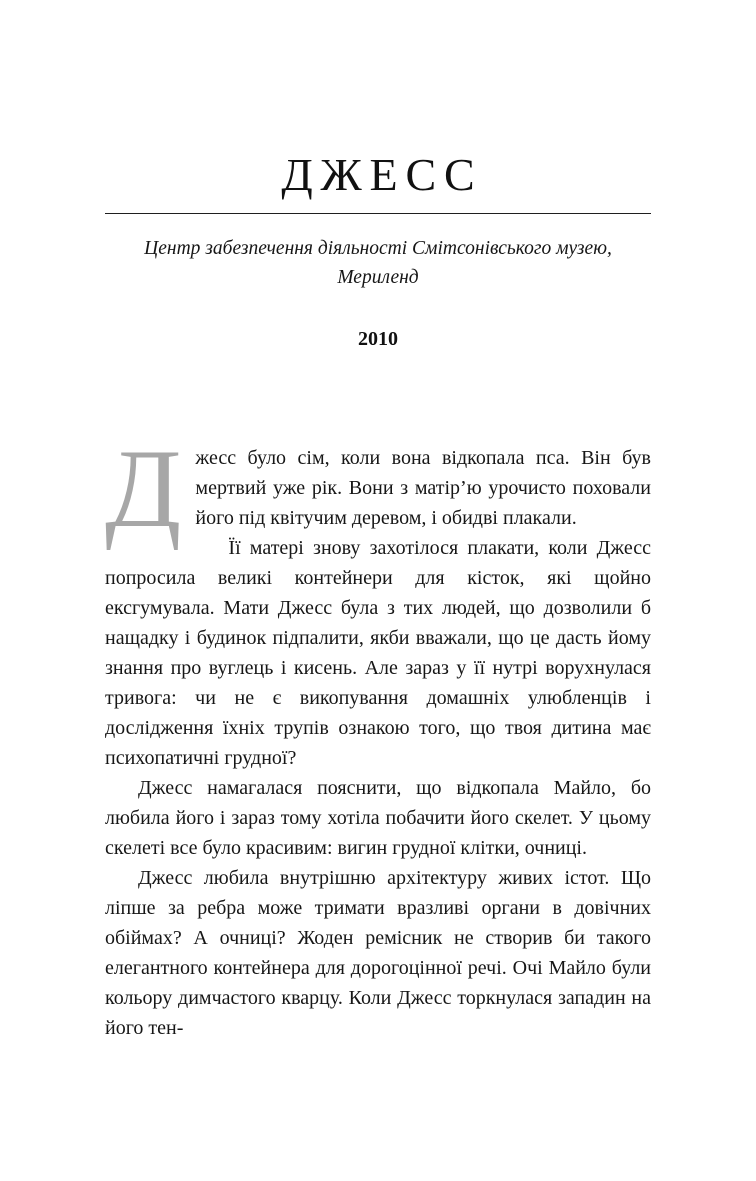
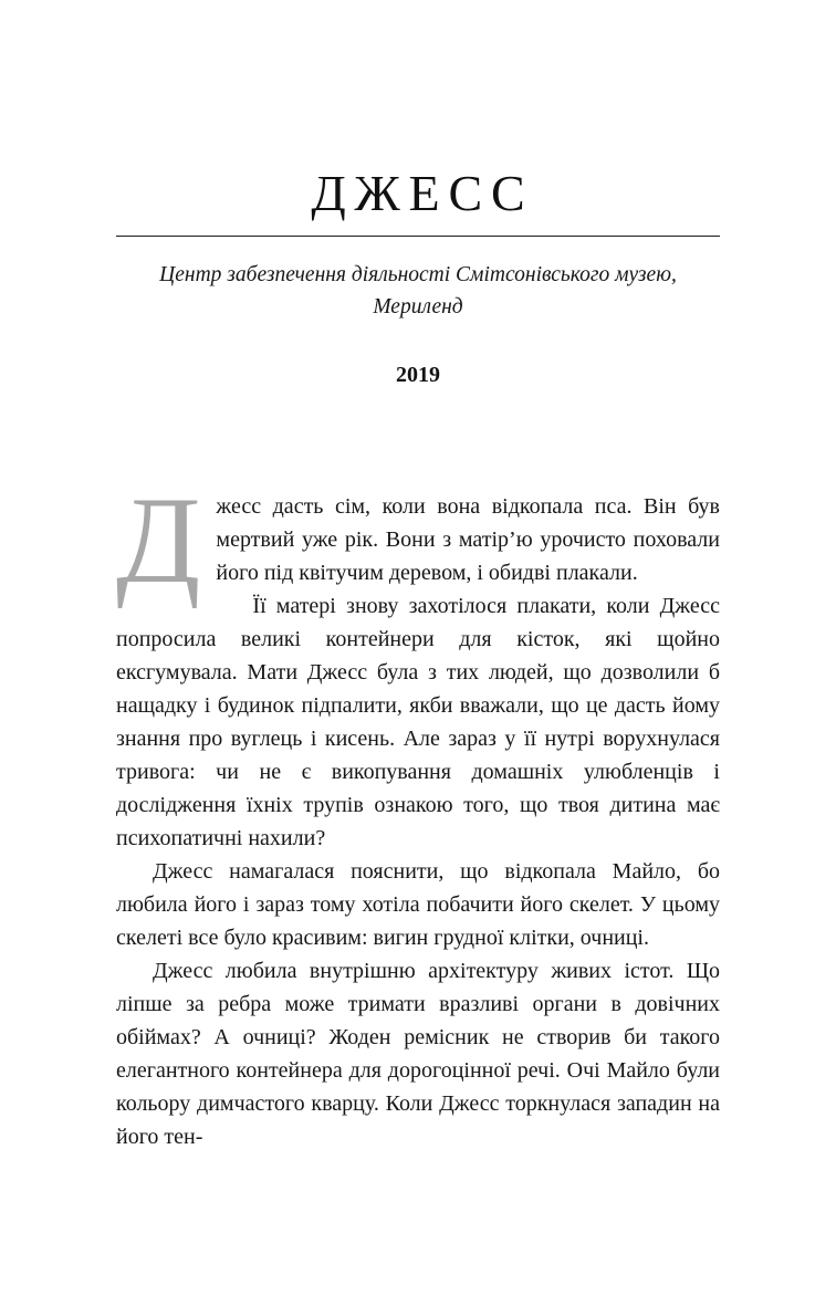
  ДЖЕСС
  Центр забезпечення діяльності Смітсонівського музею,
  Мериленд
- 2010
+ 2019
  Д
- жесс було сім, коли вона відкопала пса. Він був мертвий уже рік. Вони з матір’ю урочисто поховали його під квітучим деревом, і обидві плакали.
+ жесс дасть сім, коли вона відкопала пса. Він був мертвий уже рік. Вони з матір’ю урочисто поховали його під квітучим деревом, і обидві плакали.
- Її матері знову захотілося плакати, коли Джесс попросила великі контейнери для кісток, які щойно ексгумувала. Мати Джесс була з тих людей, що дозволили б нащадку і будинок підпалити, якби вважали, що це дасть йому знання про вуглець і кисень. Але зараз у її нутрі ворухнулася тривога: чи не є викопування домашніх улюбленців і дослідження їхніх трупів ознакою того, що твоя дитина має психопатичні грудної?
+ Її матері знову захотілося плакати, коли Джесс попросила великі контейнери для кісток, які щойно ексгумувала. Мати Джесс була з тих людей, що дозволили б нащадку і будинок підпалити, якби вважали, що це дасть йому знання про вуглець і кисень. Але зараз у її нутрі ворухнулася тривога: чи не є викопування домашніх улюбленців і дослідження їхніх трупів ознакою того, що твоя дитина має психопатичні нахили?
  Джесс намагалася пояснити, що відкопала Майло, бо любила його і зараз тому хотіла побачити його скелет. У цьому скелеті все було красивим: вигин грудної клітки, очниці.
  Джесс любила внутрішню архітектуру живих істот. Що ліпше за ребра може тримати вразливі органи в довічних обіймах? А очниці? Жоден ремісник не створив би такого елегантного контейнера для дорогоцінної речі. Очі Майло були кольору димчастого кварцу. Коли Джесс торкнулася западин на його тен-
